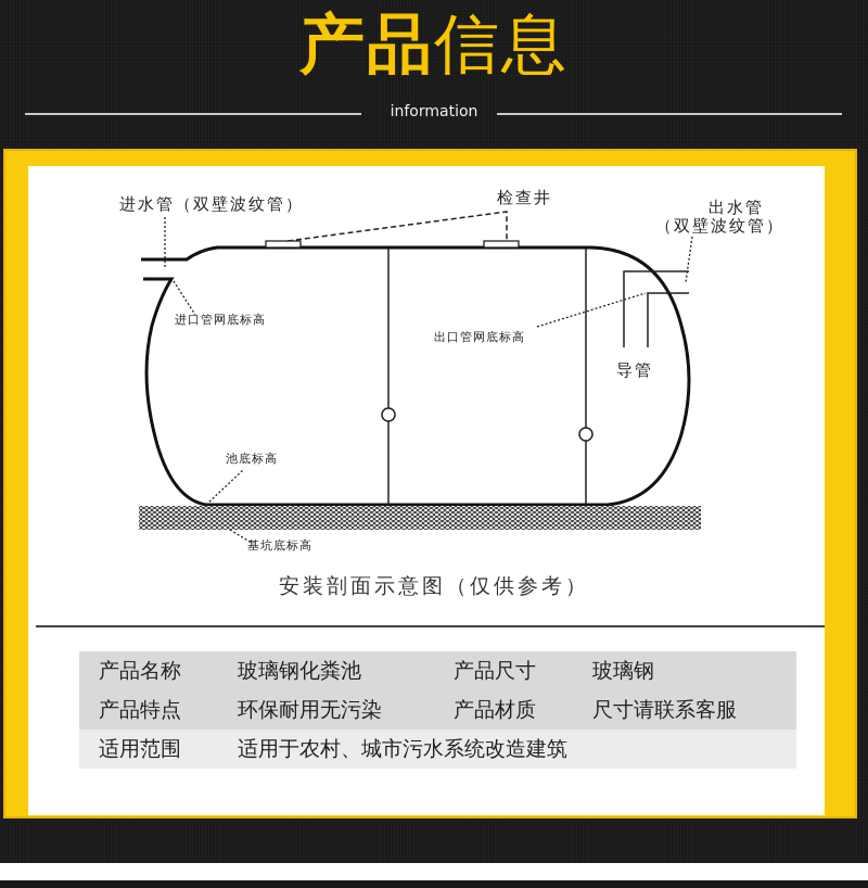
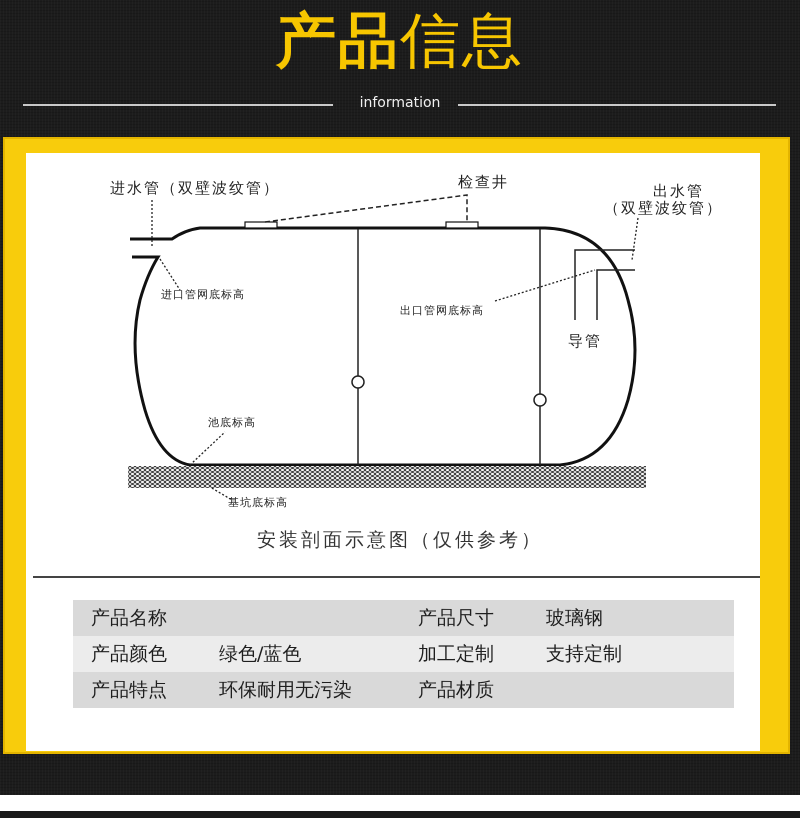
  产品信息
  information
  进水管（双壁波纹管）
  检查井
  出水管
  （双壁波纹管）
  进口管网底标高
  出口管网底标高
  导管
  池底标高
  基坑底标高
  安装剖面示意图（仅供参考）
  产品名称
- 玻璃钢化粪池
  产品尺寸
  玻璃钢
+ 产品颜色
+ 绿色/蓝色
+ 加工定制
+ 支持定制
  产品特点
  环保耐用无污染
  产品材质
- 尺寸请联系客服
- 适用范围
- 适用于农村、城市污水系统改造建筑
